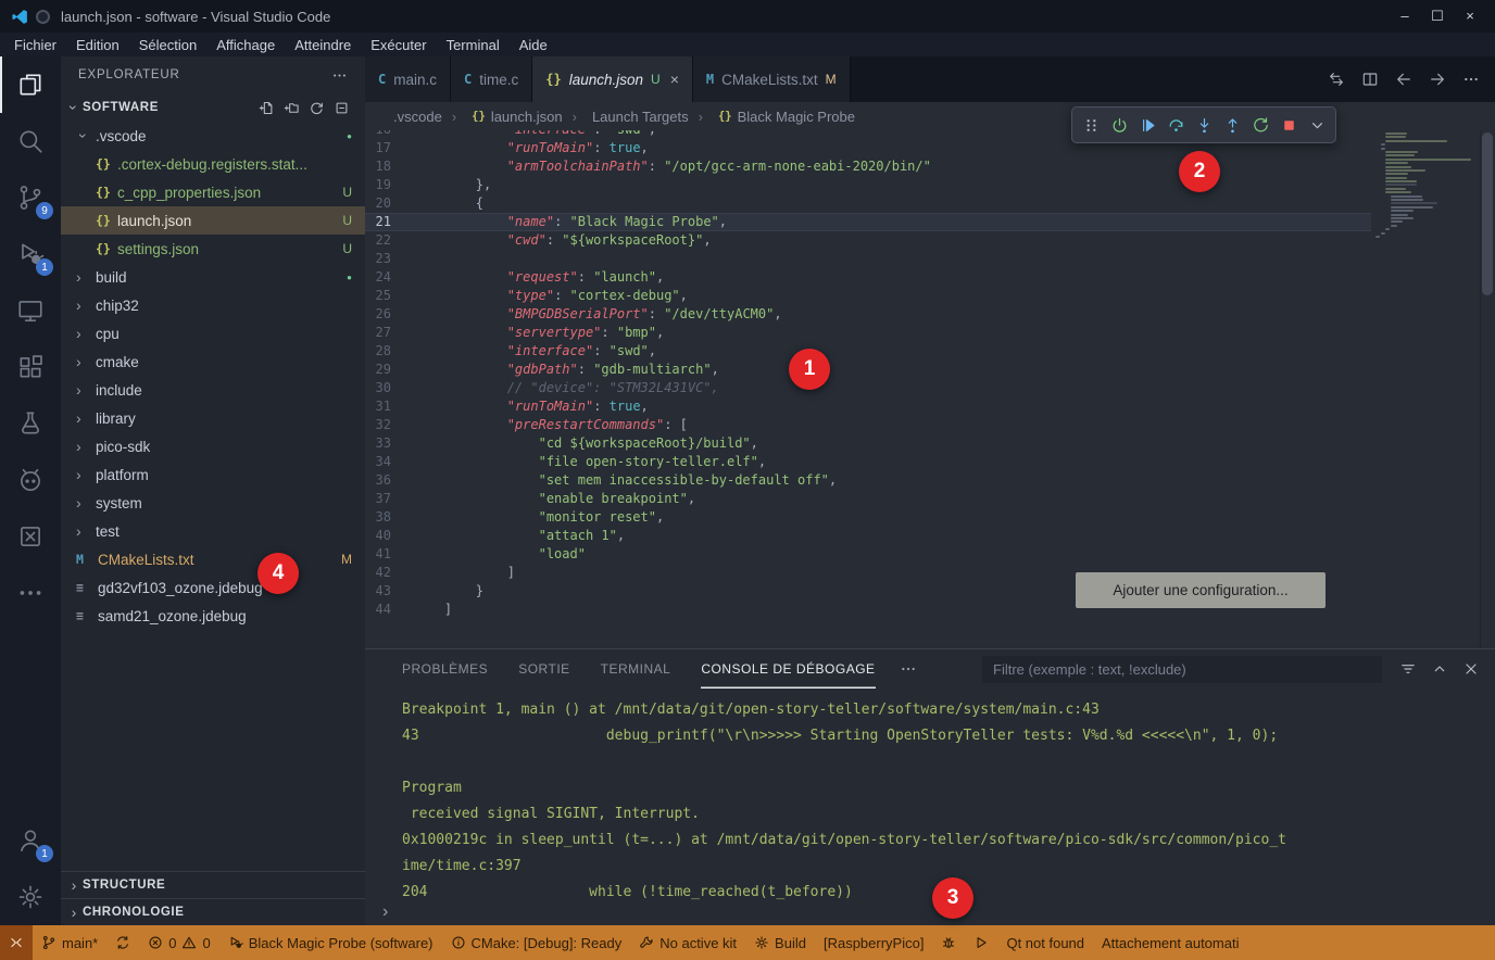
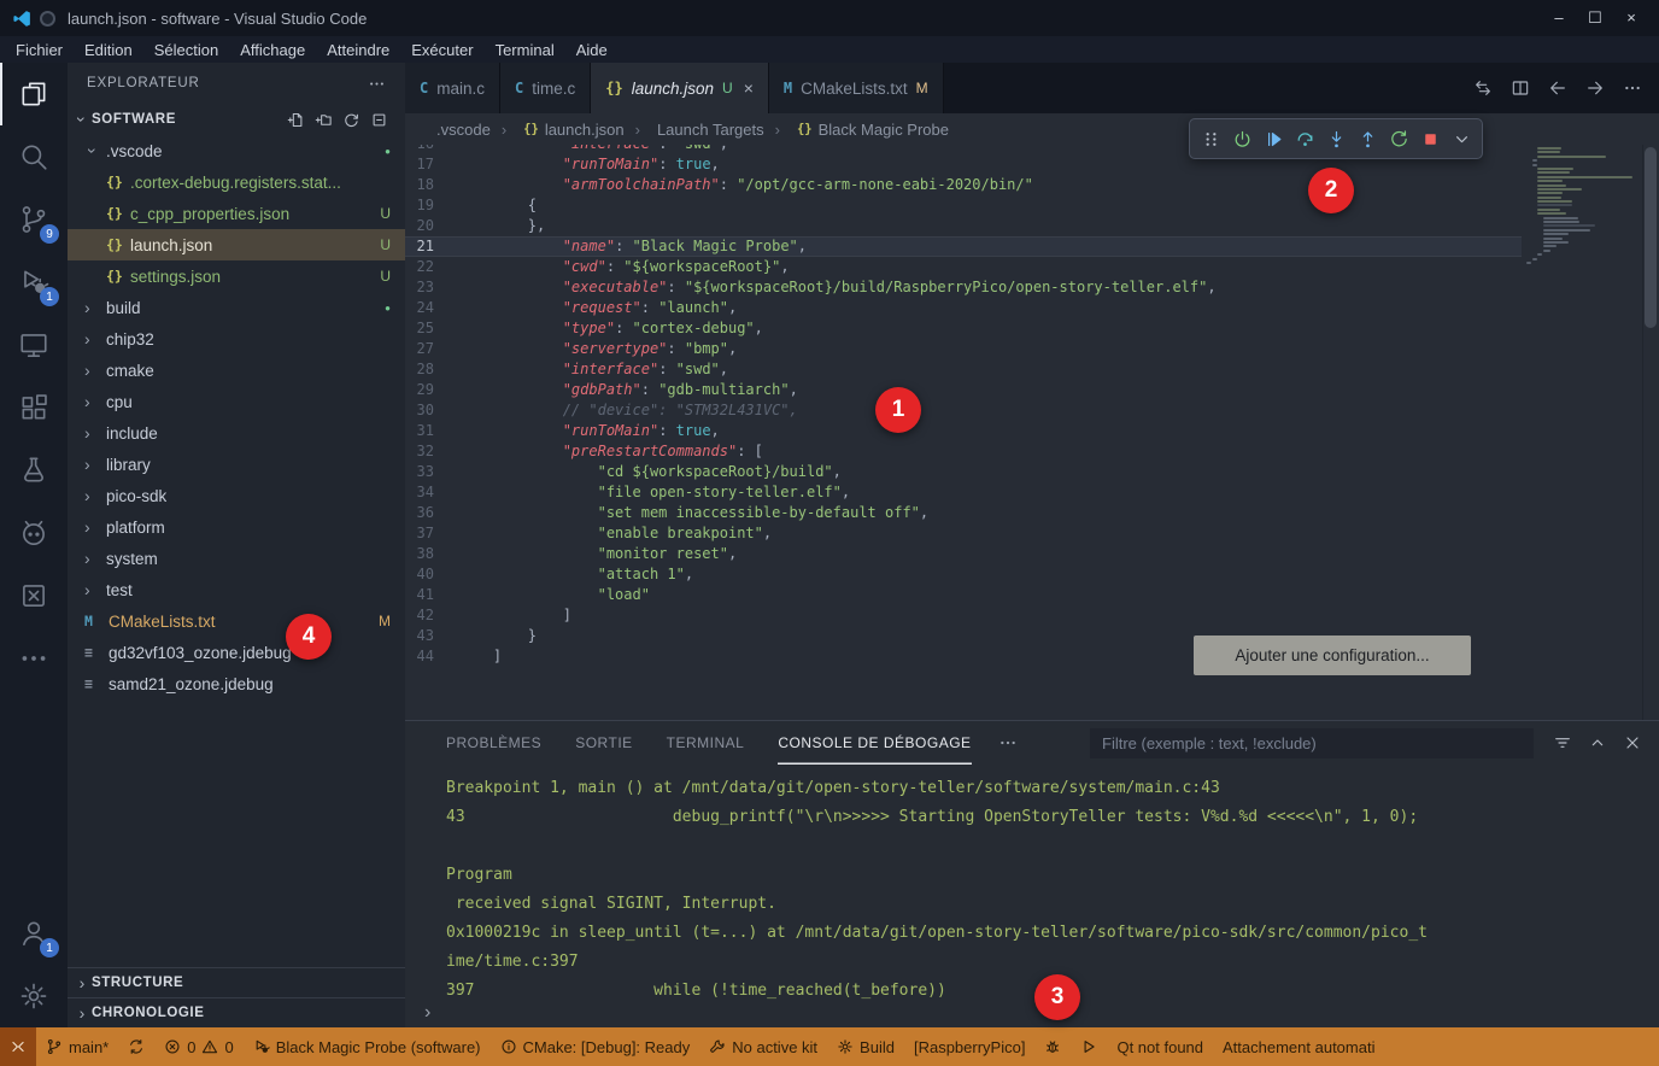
  launch.json - software - Visual Studio Code
  –
  ☐
  ×
  Fichier
  Edition
  Sélection
  Affichage
  Atteindre
  Exécuter
  Terminal
  Aide
  9
  1
  1
  EXPLORATEUR
  SOFTWARE
  .vscode
  {}
  .cortex-debug.registers.stat...
  {}
  c_cpp_properties.json
  U
  {}
  launch.json
  U
  {}
  settings.json
  U
  ›
  build
  ›
  chip32
  ›
- cpu
+ cmake
  ›
- cmake
+ cpu
  ›
  include
  ›
  library
  ›
  pico-sdk
  ›
  platform
  ›
  system
  ›
  test
  M
  CMakeLists.txt
  M
  ≡
  gd32vf103_ozone.jdebug
  ≡
  samd21_ozone.jdebug
  ›
  STRUCTURE
  ›
  CHRONOLOGIE
  C
  main.c
  C
  time.c
  {}
  launch.json
  U
  ×
  M
  CMakeLists.txt
  M
  .vscode
  {}
  launch.json
  Launch Targets
  {}
  Black Magic Probe
  17
  "runToMain": true,
  18
  "armToolchainPath": "/opt/gcc-arm-none-eabi-2020/bin/"
  19
- },
+ {
  20
- {
+ },
  21
  "name": "Black Magic Probe",
  22
  "cwd": "${workspaceRoot}",
  23
+ "executable": "${workspaceRoot}/build/RaspberryPico/open-story-teller.elf",
  24
  "request": "launch",
  25
  "type": "cortex-debug",
- 26
- "BMPGDBSerialPort": "/dev/ttyACM0",
  27
  "servertype": "bmp",
  28
  "interface": "swd",
  29
  "gdbPath": "gdb-multiarch",
  30
  // "device": "STM32L431VC",
  31
  "runToMain": true,
  32
  "preRestartCommands": [
  33
  "cd ${workspaceRoot}/build",
  34
  "file open-story-teller.elf",
  36
  "set mem inaccessible-by-default off",
  37
  "enable breakpoint",
  38
  "monitor reset",
  40
  "attach 1",
  41
  "load"
  42
  ]
  43
  }
  44
  ]
  PROBLÈMES
  SORTIE
  TERMINAL
  CONSOLE DE DÉBOGAGE
  Filtre (exemple : text, !exclude)
  Breakpoint 1, main () at /mnt/data/git/open-story-teller/software/system/main.c:43
  43 debug_printf("\r\n>>>>> Starting OpenStoryTeller tests: V%d.%d <<<<<\n", 1, 0);
  Program
  received signal SIGINT, Interrupt.
  0x1000219c in sleep_until (t=...) at /mnt/data/git/open-story-teller/software/pico-sdk/src/common/pico_t
  ime/time.c:397
- 204 while (!time_reached(t_before))
+ 397 while (!time_reached(t_before))
  ›
  main*
  0
  0
  Black Magic Probe (software)
  CMake: [Debug]: Ready
  No active kit
  Build
  [RaspberryPico]
  Qt not found
  Attachement automati
  Ajouter une configuration...
  1
  2
  3
  4
